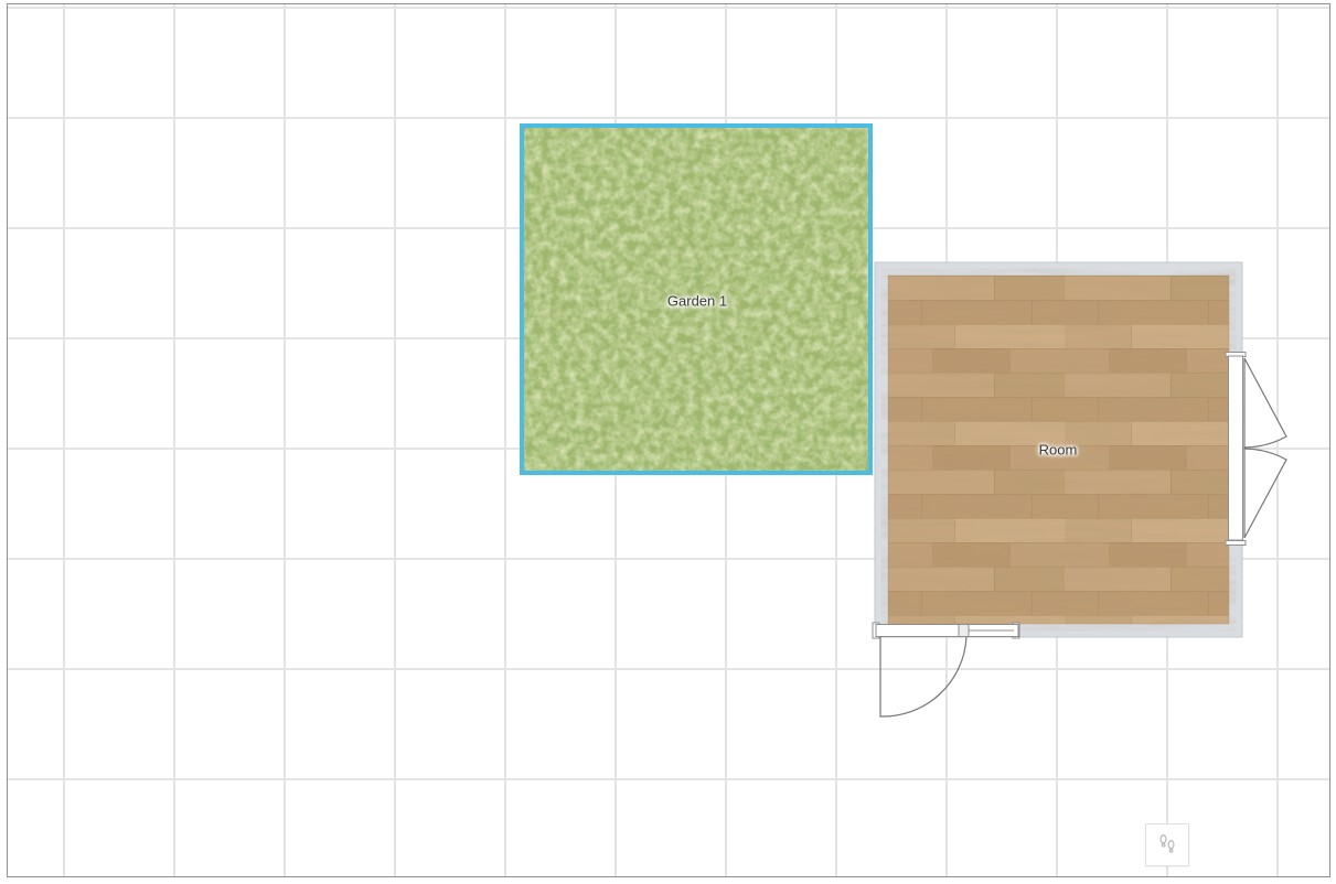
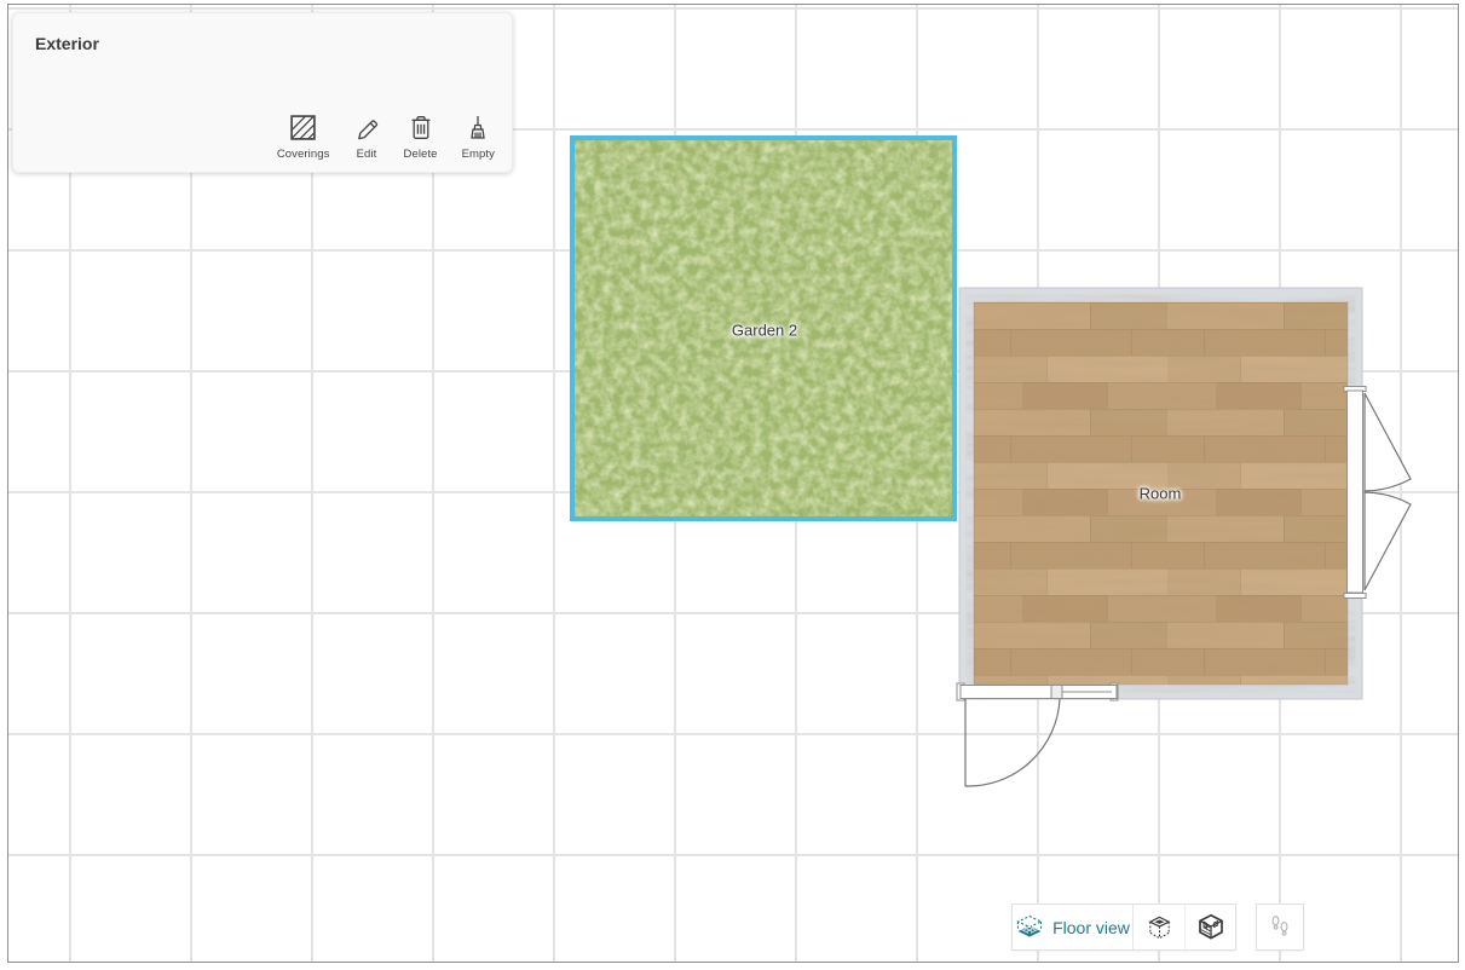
- Garden 1
+ Garden 2
  Room
+ Exterior
+ Coverings
+ Edit
+ Delete
+ Empty
+ Floor view
